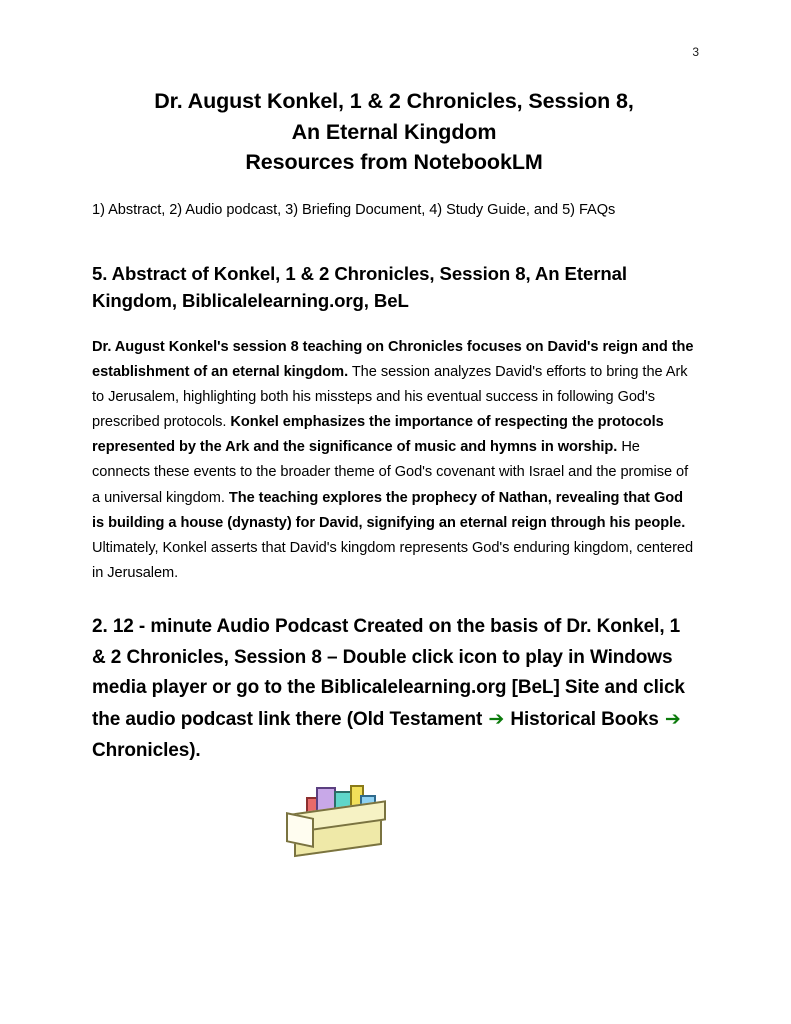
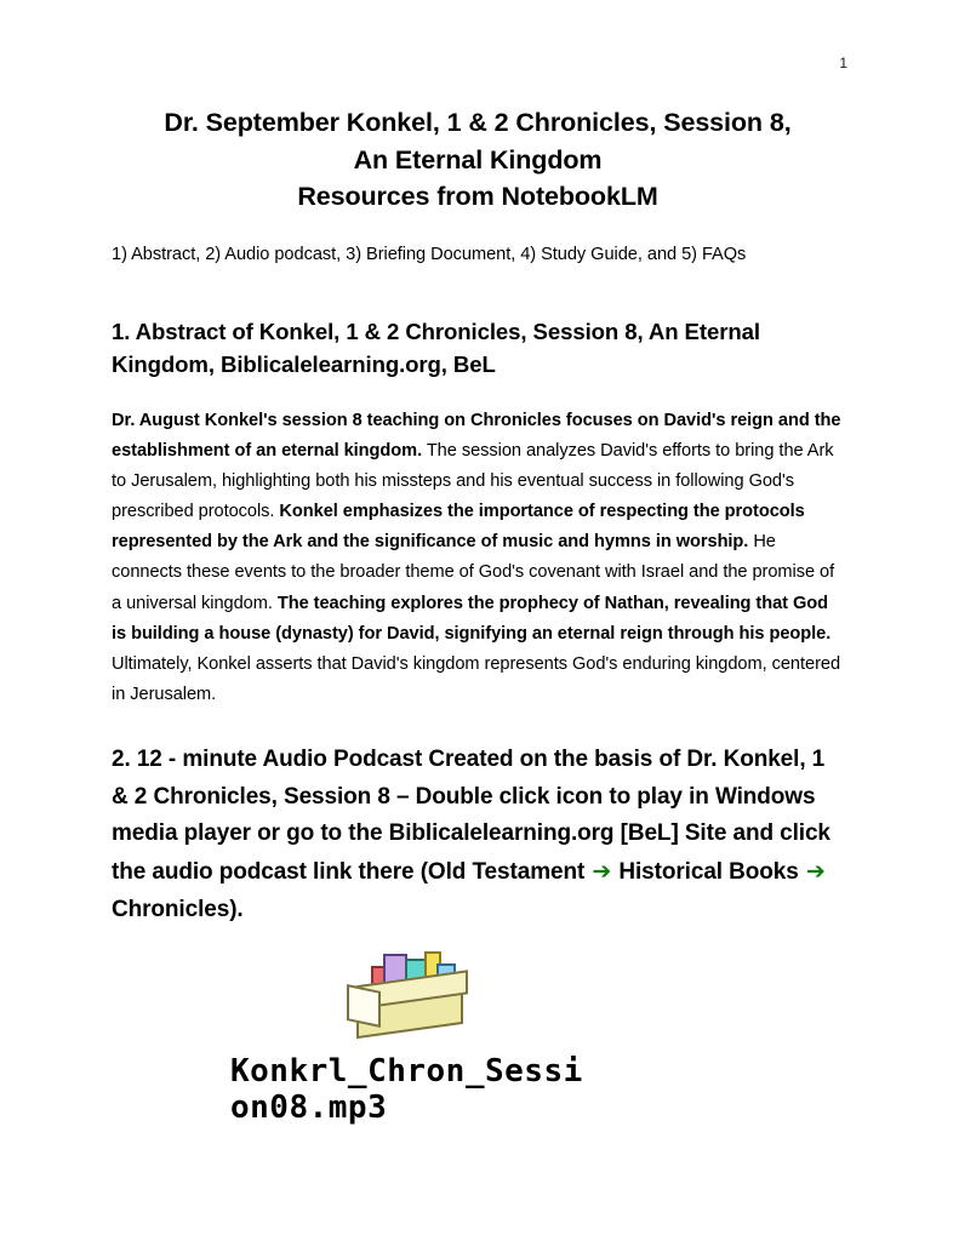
- 3
+ 1
- Dr. August Konkel, 1 & 2 Chronicles, Session 8,
+ Dr. September Konkel, 1 & 2 Chronicles, Session 8,
  An Eternal Kingdom
  Resources from NotebookLM
  1) Abstract, 2) Audio podcast, 3) Briefing Document, 4) Study Guide, and 5) FAQs
- 5. Abstract of Konkel, 1 & 2 Chronicles, Session 8, An Eternal Kingdom, Biblicalelearning.org, BeL
+ 1. Abstract of Konkel, 1 & 2 Chronicles, Session 8, An Eternal Kingdom, Biblicalelearning.org, BeL
  Dr. August Konkel's session 8 teaching on Chronicles focuses on David's reign and the establishment of an eternal kingdom. The session analyzes David's efforts to bring the Ark to Jerusalem, highlighting both his missteps and his eventual success in following God's prescribed protocols. Konkel emphasizes the importance of respecting the protocols represented by the Ark and the significance of music and hymns in worship. He connects these events to the broader theme of God's covenant with Israel and the promise of a universal kingdom. The teaching explores the prophecy of Nathan, revealing that God is building a house (dynasty) for David, signifying an eternal reign through his people. Ultimately, Konkel asserts that David's kingdom represents God's enduring kingdom, centered in Jerusalem.
  2. 12 - minute Audio Podcast Created on the basis of Dr. Konkel, 1 & 2 Chronicles, Session 8 – Double click icon to play in Windows media player or go to the Biblicalelearning.org [BeL] Site and click the audio podcast link there (Old Testament ➔ Historical Books ➔ Chronicles).
+ Konkrl_Chron_Sessi
+ on08.mp3
